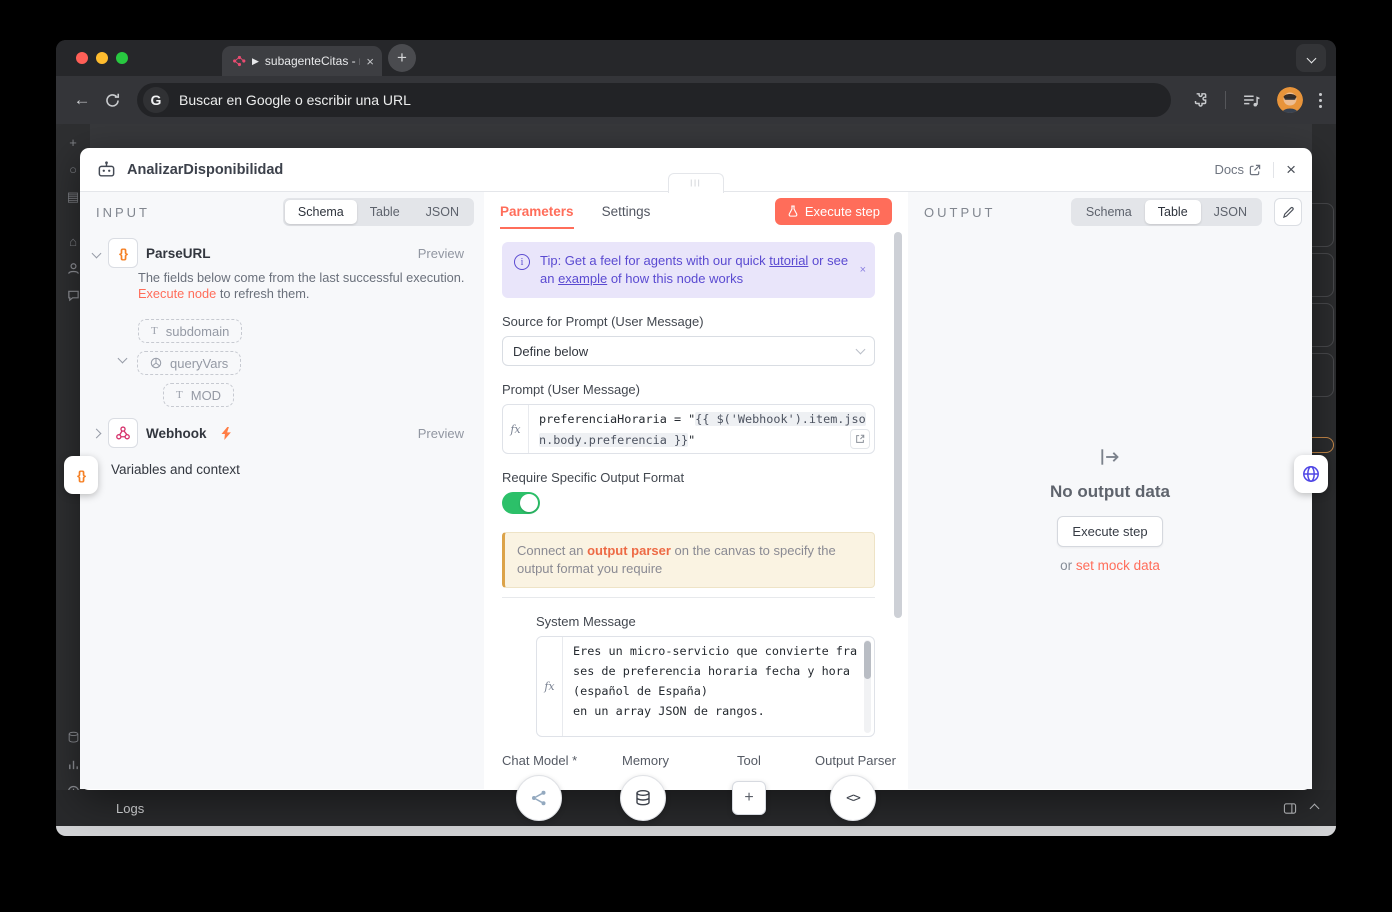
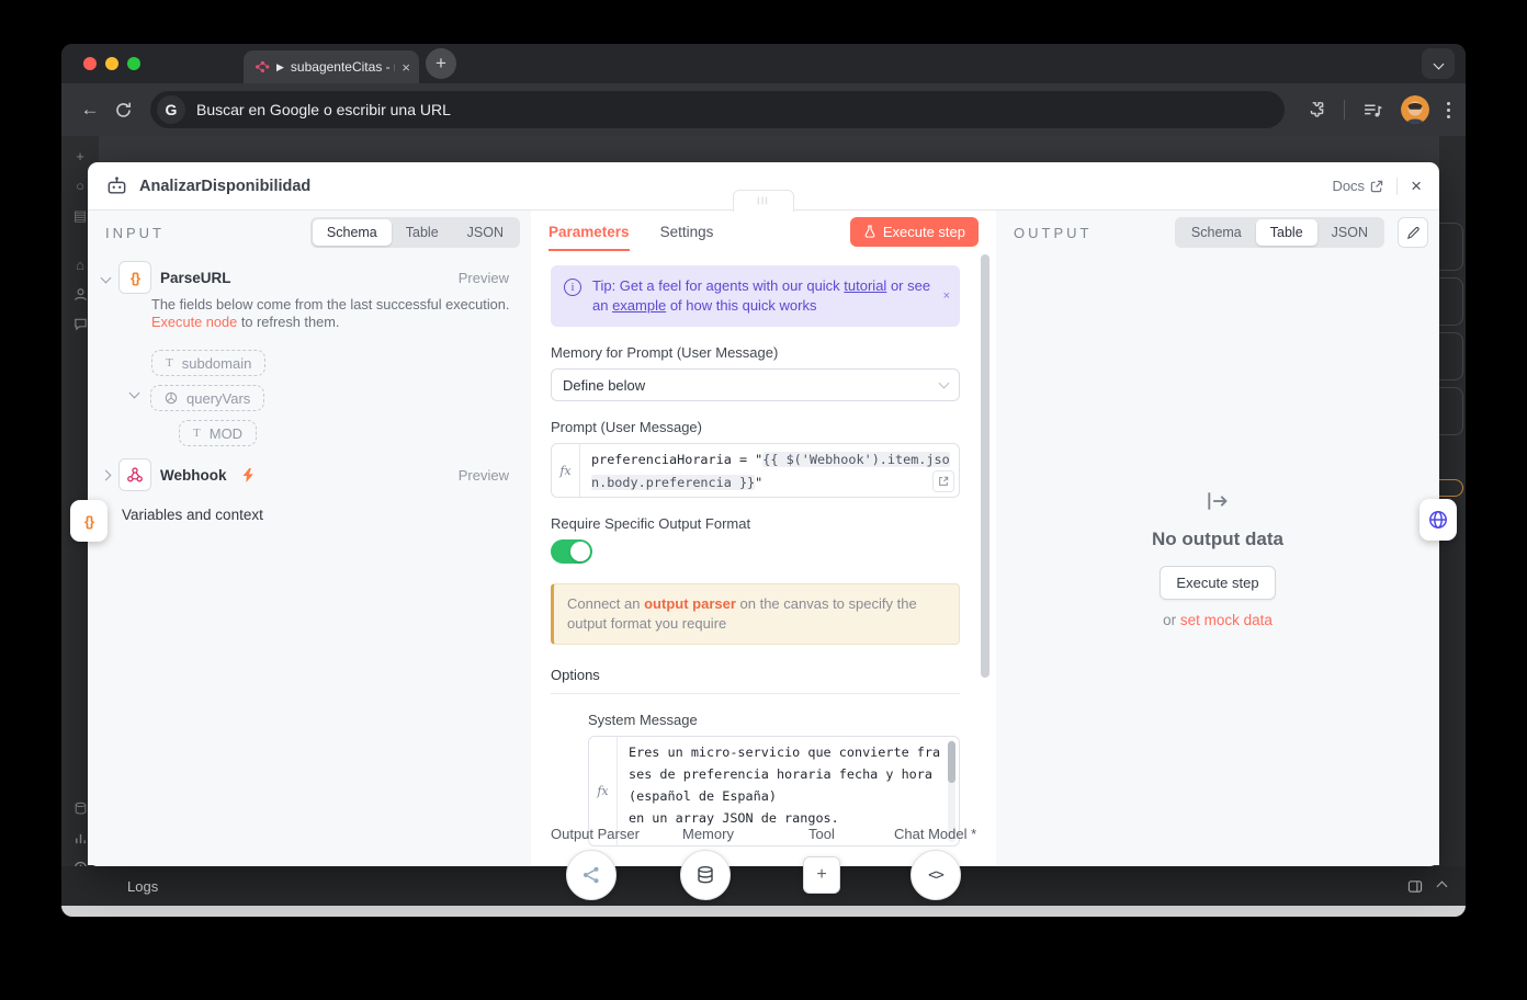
  ▶
  subagenteCitas -
  ×
  +
  ←
  G
  Buscar en Google o escribir una URL
  +
  ○
  ▤
  ⌂
  AnalizarDisponibilidad
  Docs
  ×
  INPUT
  Schema
  Table
  JSON
  {}
  ParseURL
  Preview
  The fields below come from the last successful execution. Execute node to refresh them.
  T
  subdomain
  queryVars
  T
  MOD
  Webhook
  Preview
  Variables and context
  Parameters
  Settings
  Execute step
  i
- Tip: Get a feel for agents with our quick tutorial or see an example of how this node works
+ Tip: Get a feel for agents with our quick tutorial or see an example of how this quick works
  ×
- Source for Prompt (User Message)
+ Memory for Prompt (User Message)
  Define below
  Prompt (User Message)
  fx
  preferenciaHoraria = "{{ $('Webhook').item.jso n.body.preferencia }}"
  Require Specific Output Format
  Connect an output parser on the canvas to specify the output format you require
+ Options
  System Message
  fx
  Eres un micro-servicio que convierte fra ses de preferencia horaria fecha y hora (español de España) en un array JSON de rangos.
- Chat Model *
+ Output Parser
  Memory
  Tool
- Output Parser
+ Chat Model *
  +
  <>
  OUTPUT
  Schema
  Table
  JSON
  No output data
  Execute step
  or set mock data
  Logs
  {}
